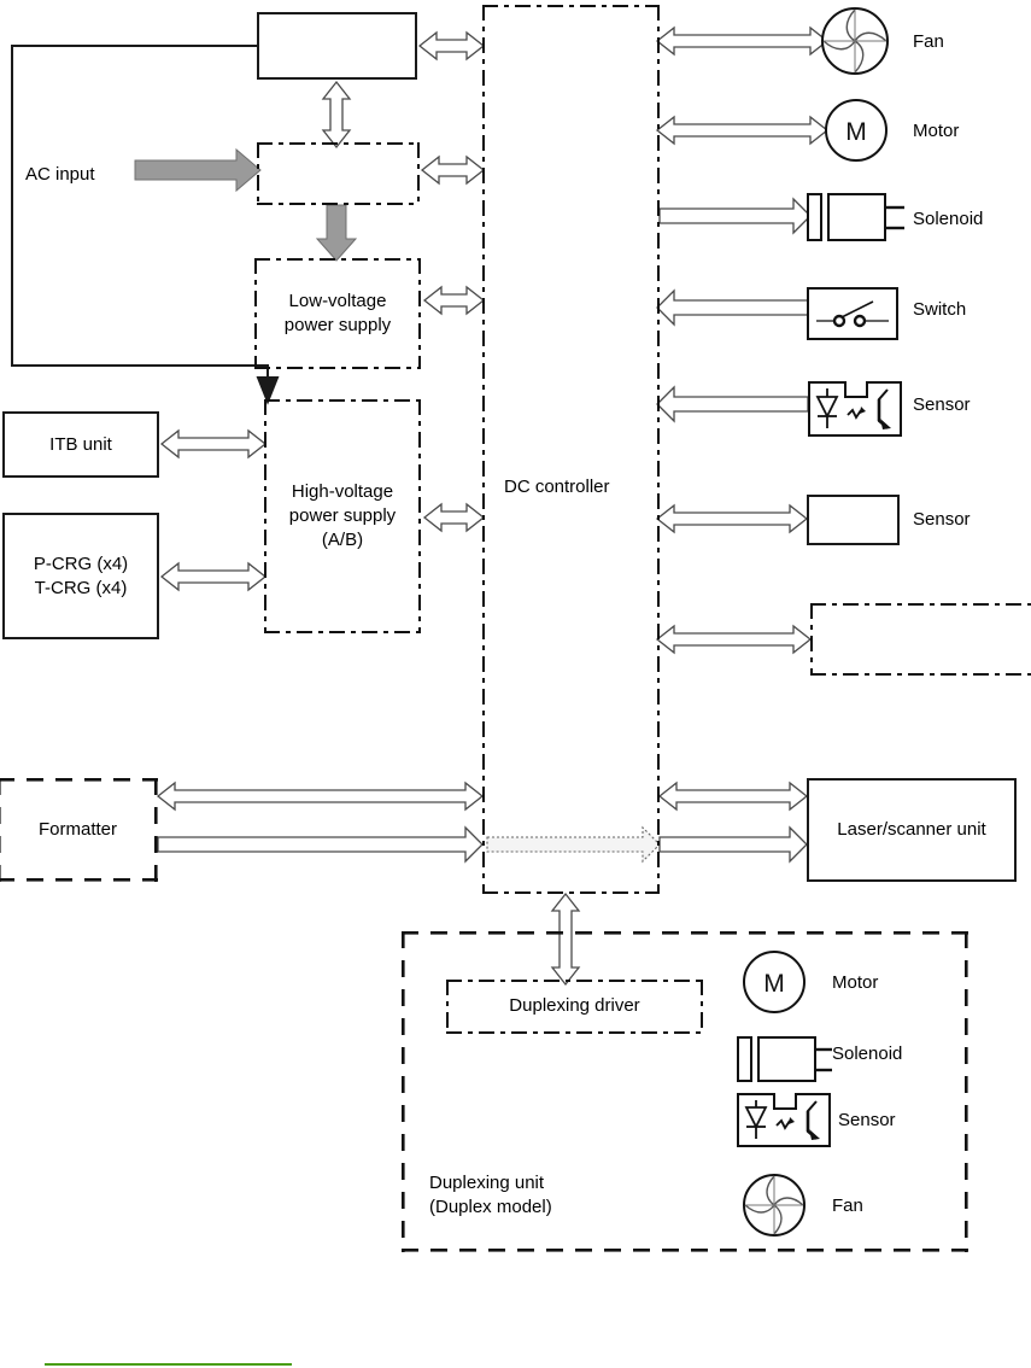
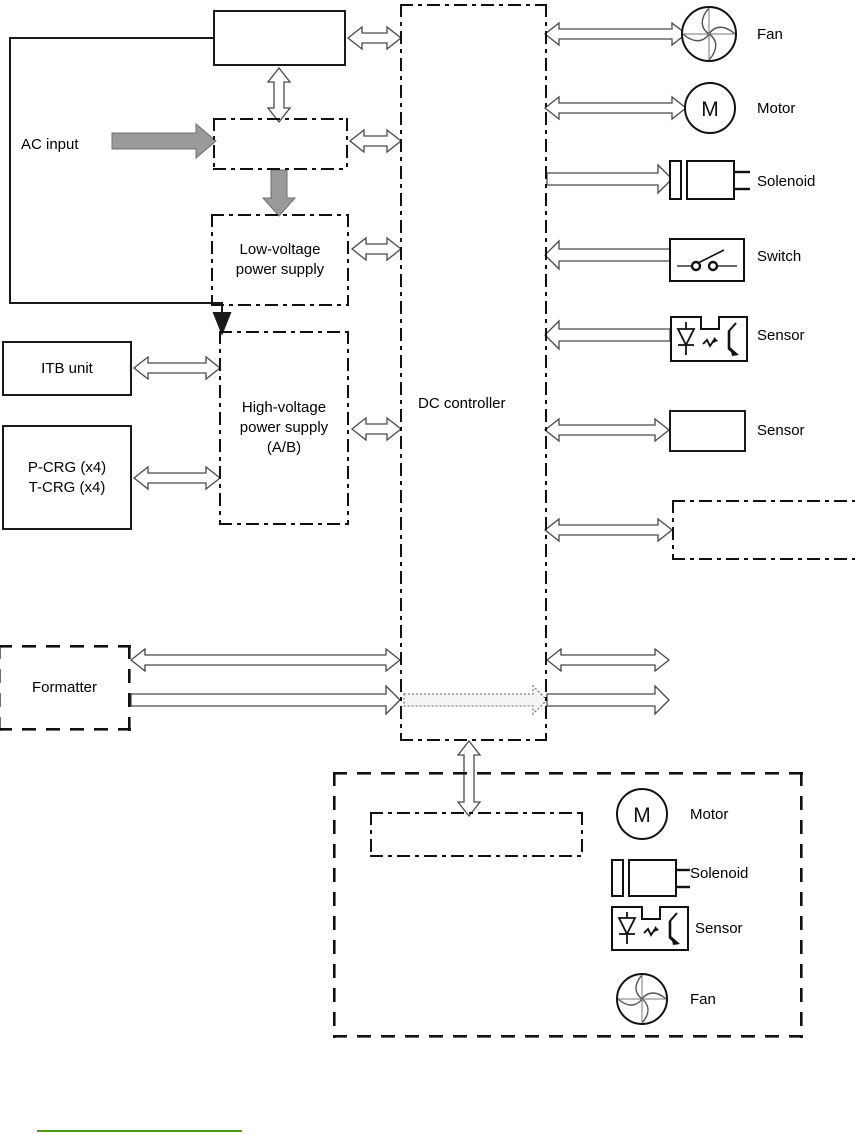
  Low-voltage
  power supply
  High-voltage
  power supply
  (A/B)
  DC controller
  ITB unit
  P-CRG (x4)
  T-CRG (x4)
  Formatter
- Laser/scanner unit
- Duplexing unit
- (Duplex model)
- Duplexing driver
  Fan
  M
  Motor
  Solenoid
  Switch
  Sensor
  Sensor
  M
  Motor
  Solenoid
  Sensor
  Fan
  AC input
